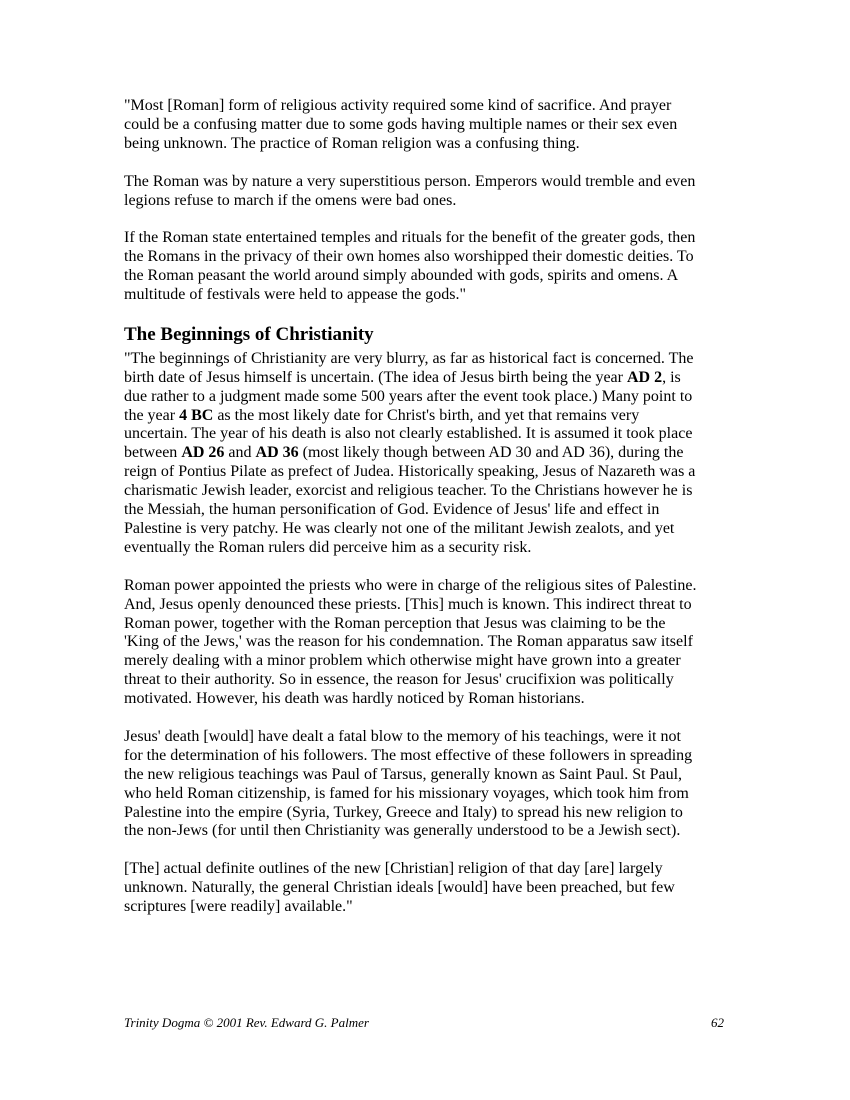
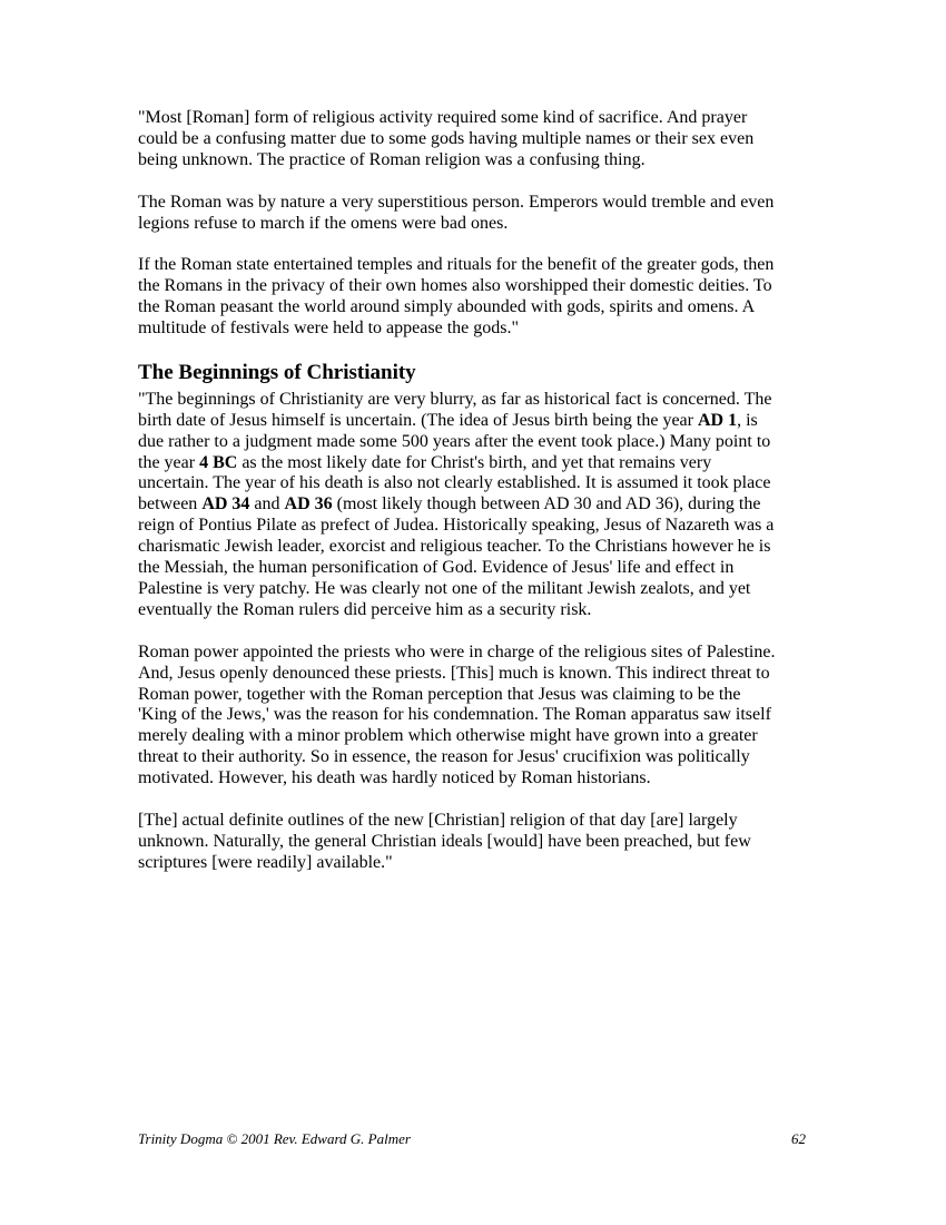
  "Most [Roman] form of religious activity required some kind of sacrifice. And prayer
  could be a confusing matter due to some gods having multiple names or their sex even
  being unknown. The practice of Roman religion was a confusing thing.
  The Roman was by nature a very superstitious person. Emperors would tremble and even
  legions refuse to march if the omens were bad ones.
  If the Roman state entertained temples and rituals for the benefit of the greater gods, then
  the Romans in the privacy of their own homes also worshipped their domestic deities. To
  the Roman peasant the world around simply abounded with gods, spirits and omens. A
  multitude of festivals were held to appease the gods."
  The Beginnings of Christianity
  "The beginnings of Christianity are very blurry, as far as historical fact is concerned. The
- birth date of Jesus himself is uncertain. (The idea of Jesus birth being the year AD 2, is
+ birth date of Jesus himself is uncertain. (The idea of Jesus birth being the year AD 1, is
  due rather to a judgment made some 500 years after the event took place.) Many point to
  the year 4 BC as the most likely date for Christ's birth, and yet that remains very
  uncertain. The year of his death is also not clearly established. It is assumed it took place
- between AD 26 and AD 36 (most likely though between AD 30 and AD 36), during the
+ between AD 34 and AD 36 (most likely though between AD 30 and AD 36), during the
  reign of Pontius Pilate as prefect of Judea. Historically speaking, Jesus of Nazareth was a
  charismatic Jewish leader, exorcist and religious teacher. To the Christians however he is
  the Messiah, the human personification of God. Evidence of Jesus' life and effect in
  Palestine is very patchy. He was clearly not one of the militant Jewish zealots, and yet
  eventually the Roman rulers did perceive him as a security risk.
  Roman power appointed the priests who were in charge of the religious sites of Palestine.
  And, Jesus openly denounced these priests. [This] much is known. This indirect threat to
  Roman power, together with the Roman perception that Jesus was claiming to be the
  'King of the Jews,' was the reason for his condemnation. The Roman apparatus saw itself
  merely dealing with a minor problem which otherwise might have grown into a greater
  threat to their authority. So in essence, the reason for Jesus' crucifixion was politically
  motivated. However, his death was hardly noticed by Roman historians.
- Jesus' death [would] have dealt a fatal blow to the memory of his teachings, were it not
- for the determination of his followers. The most effective of these followers in spreading
- the new religious teachings was Paul of Tarsus, generally known as Saint Paul. St Paul,
- who held Roman citizenship, is famed for his missionary voyages, which took him from
- Palestine into the empire (Syria, Turkey, Greece and Italy) to spread his new religion to
- the non-Jews (for until then Christianity was generally understood to be a Jewish sect).
  [The] actual definite outlines of the new [Christian] religion of that day [are] largely
  unknown. Naturally, the general Christian ideals [would] have been preached, but few
  scriptures [were readily] available."
  Trinity Dogma © 2001 Rev. Edward G. Palmer
  62
